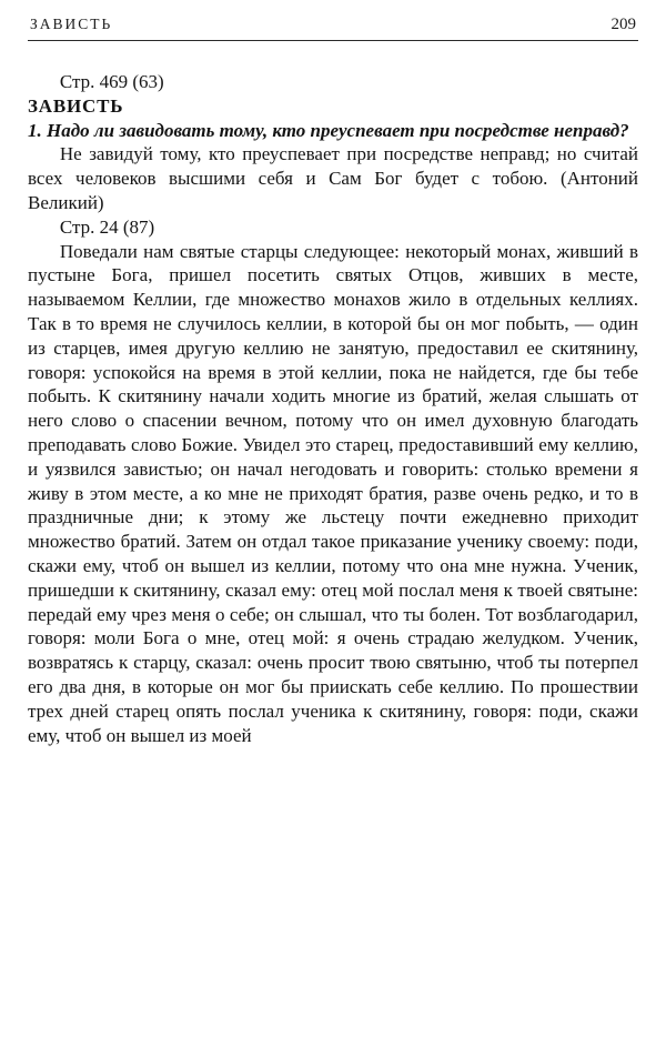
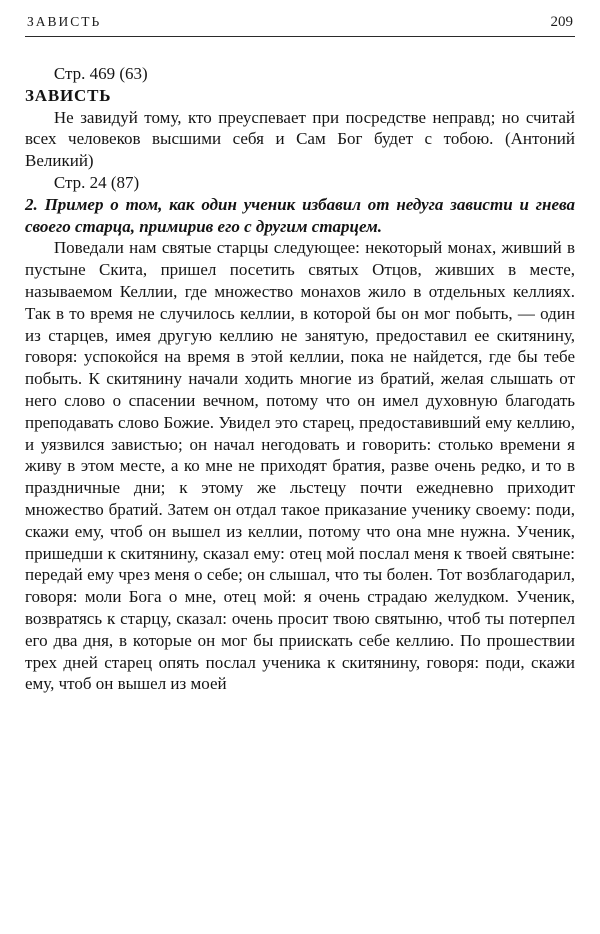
  ЗАВИСТЬ
  209
  Стр. 469 (63)
  ЗАВИСТЬ
- 1. Надо ли завидовать тому, кто преуспевает при посредстве неправд?
  Не завидуй тому, кто преуспевает при посредстве неправд; но считай всех человеков высшими себя и Сам Бог будет с тобою. (Антоний Великий)
  Стр. 24 (87)
+ 2. Пример о том, как один ученик избавил от недуга зависти и гнева своего старца, примирив его с другим старцем.
- Поведали нам святые старцы следующее: некоторый монах, живший в пустыне Бога, пришел посетить святых Отцов, живших в месте, называемом Келлии, где множество монахов жило в отдельных келлиях. Так в то время не случилось келлии, в которой бы он мог побыть, — один из старцев, имея другую келлию не занятую, предоставил ее скитянину, говоря: успокойся на время в этой келлии, пока не найдется, где бы тебе побыть. К скитянину начали ходить многие из братий, желая слышать от него слово о спасении вечном, потому что он имел духовную благодать преподавать слово Божие. Увидел это старец, предоставивший ему келлию, и уязвился завистью; он начал негодовать и говорить: столько времени я живу в этом месте, а ко мне не приходят братия, разве очень редко, и то в праздничные дни; к этому же льстецу почти ежедневно приходит множество братий. Затем он отдал такое приказание ученику своему: поди, скажи ему, чтоб он вышел из келлии, потому что она мне нужна. Ученик, пришедши к скитянину, сказал ему: отец мой послал меня к твоей святыне: передай ему чрез меня о себе; он слышал, что ты болен. Тот возблагодарил, говоря: моли Бога о мне, отец мой: я очень страдаю желудком. Ученик, возвратясь к старцу, сказал: очень просит твою святыню, чтоб ты потерпел его два дня, в которые он мог бы приискать себе келлию. По прошествии трех дней старец опять послал ученика к скитянину, говоря: поди, скажи ему, чтоб он вышел из моей
+ Поведали нам святые старцы следующее: некоторый монах, живший в пустыне Скита, пришел посетить святых Отцов, живших в месте, называемом Келлии, где множество монахов жило в отдельных келлиях. Так в то время не случилось келлии, в которой бы он мог побыть, — один из старцев, имея другую келлию не занятую, предоставил ее скитянину, говоря: успокойся на время в этой келлии, пока не найдется, где бы тебе побыть. К скитянину начали ходить многие из братий, желая слышать от него слово о спасении вечном, потому что он имел духовную благодать преподавать слово Божие. Увидел это старец, предоставивший ему келлию, и уязвился завистью; он начал негодовать и говорить: столько времени я живу в этом месте, а ко мне не приходят братия, разве очень редко, и то в праздничные дни; к этому же льстецу почти ежедневно приходит множество братий. Затем он отдал такое приказание ученику своему: поди, скажи ему, чтоб он вышел из келлии, потому что она мне нужна. Ученик, пришедши к скитянину, сказал ему: отец мой послал меня к твоей святыне: передай ему чрез меня о себе; он слышал, что ты болен. Тот возблагодарил, говоря: моли Бога о мне, отец мой: я очень страдаю желудком. Ученик, возвратясь к старцу, сказал: очень просит твою святыню, чтоб ты потерпел его два дня, в которые он мог бы приискать себе келлию. По прошествии трех дней старец опять послал ученика к скитянину, говоря: поди, скажи ему, чтоб он вышел из моей
